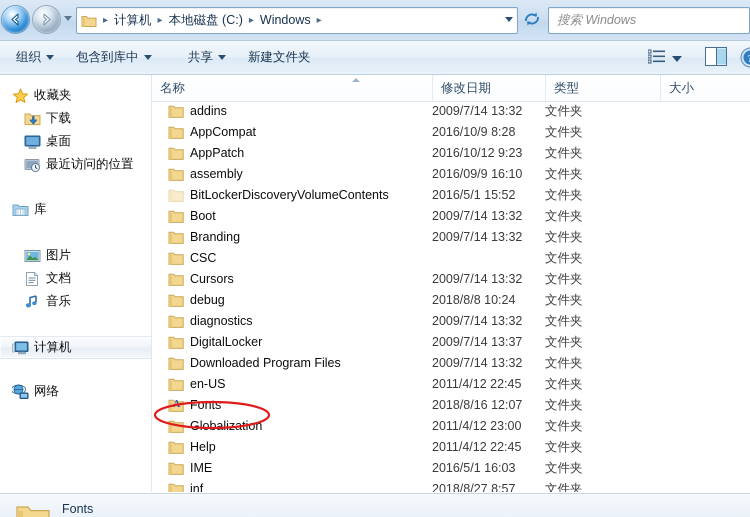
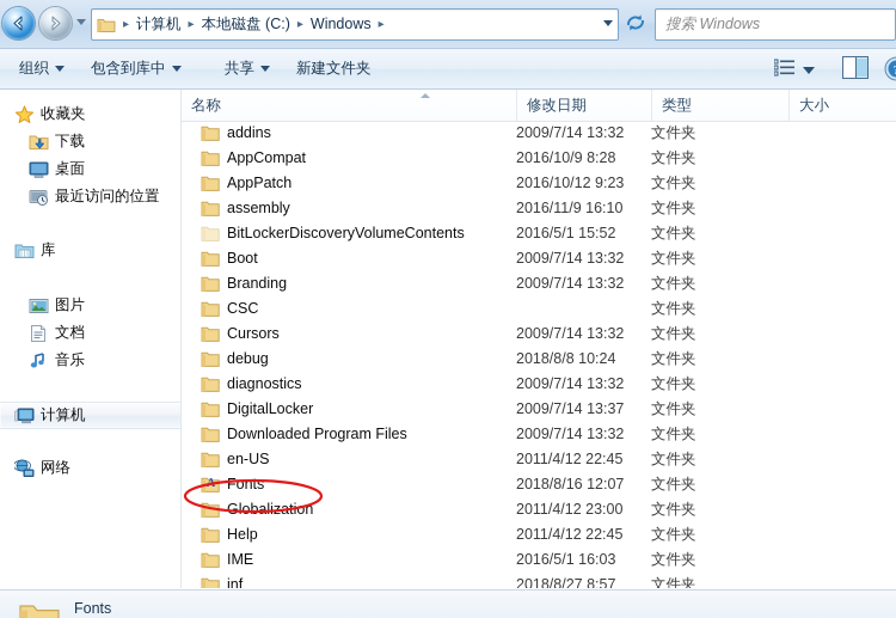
  ▸
  计算机
  ▸
  本地磁盘 (C:)
  ▸
  Windows
  ▸
  搜索 Windows
  组织
  包含到库中
  共享
  新建文件夹
  收藏夹
  下载
  桌面
  最近访问的位置
  库
  图片
  文档
  音乐
  计算机
  网络
  名称
  修改日期
  类型
  大小
  addins
  2009/7/14 13:32
  文件夹
  AppCompat
  2016/10/9 8:28
  文件夹
  AppPatch
  2016/10/12 9:23
  文件夹
  assembly
- 2016/09/9 16:10
+ 2016/11/9 16:10
  文件夹
  BitLockerDiscoveryVolumeContents
  2016/5/1 15:52
  文件夹
  Boot
  2009/7/14 13:32
  文件夹
  Branding
  2009/7/14 13:32
  文件夹
  CSC
  文件夹
  Cursors
  2009/7/14 13:32
  文件夹
  debug
  2018/8/8 10:24
  文件夹
  diagnostics
  2009/7/14 13:32
  文件夹
  DigitalLocker
  2009/7/14 13:37
  文件夹
  Downloaded Program Files
  2009/7/14 13:32
  文件夹
  en-US
  2011/4/12 22:45
  文件夹
  Fonts
  2018/8/16 12:07
  文件夹
  Globalizon
  2011/4/12 23:00
  文件夹
  Help
  2011/4/12 22:45
  文件夹
  IME
  2016/5/1 16:03
  文件夹
  inf
  2018/8/27 8:57
  文件夹
  Fonts
